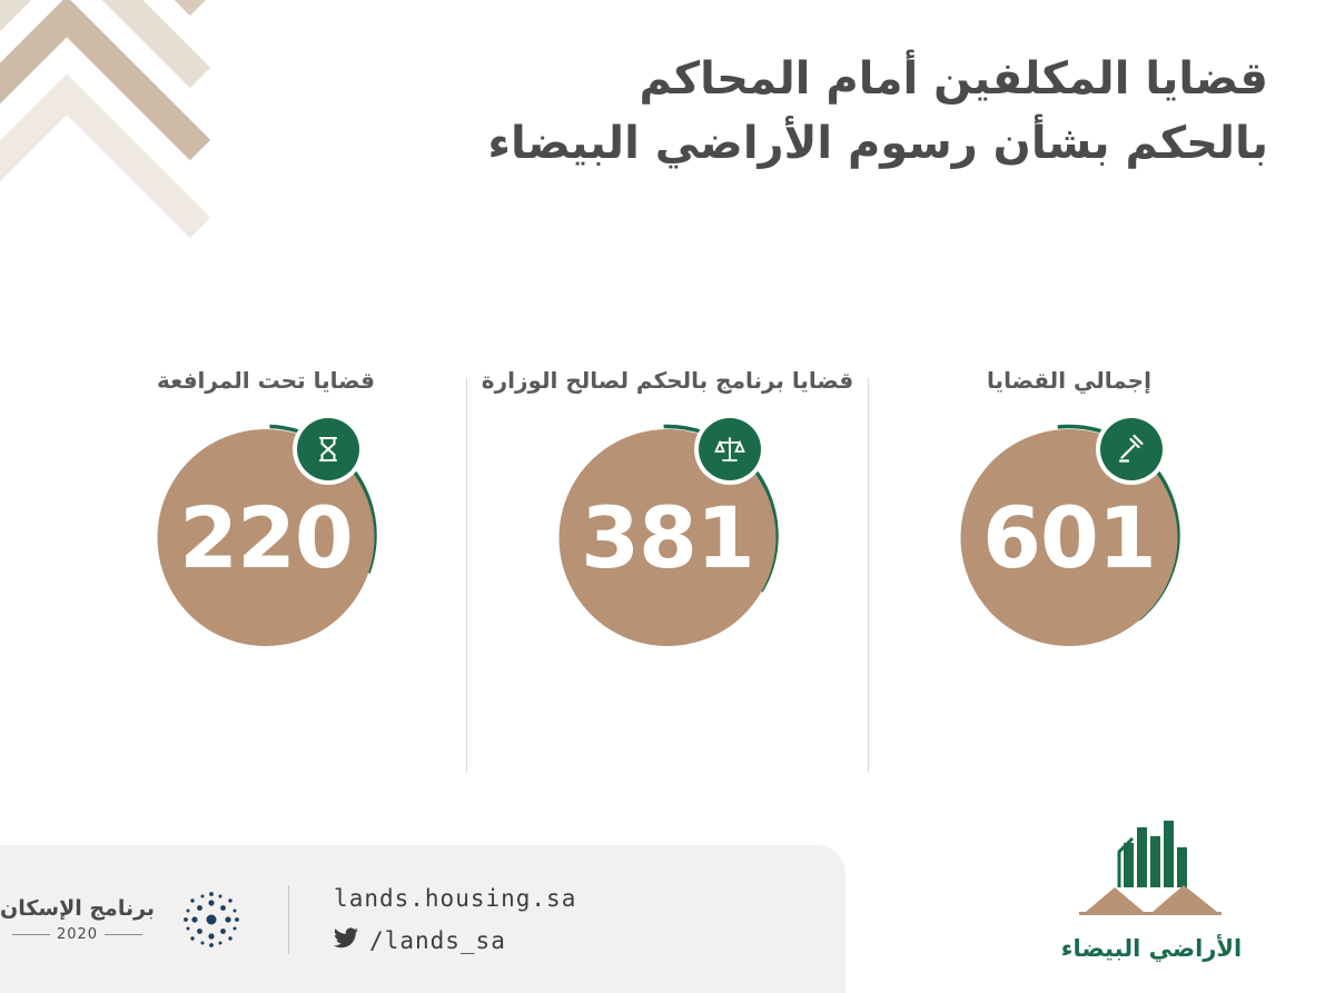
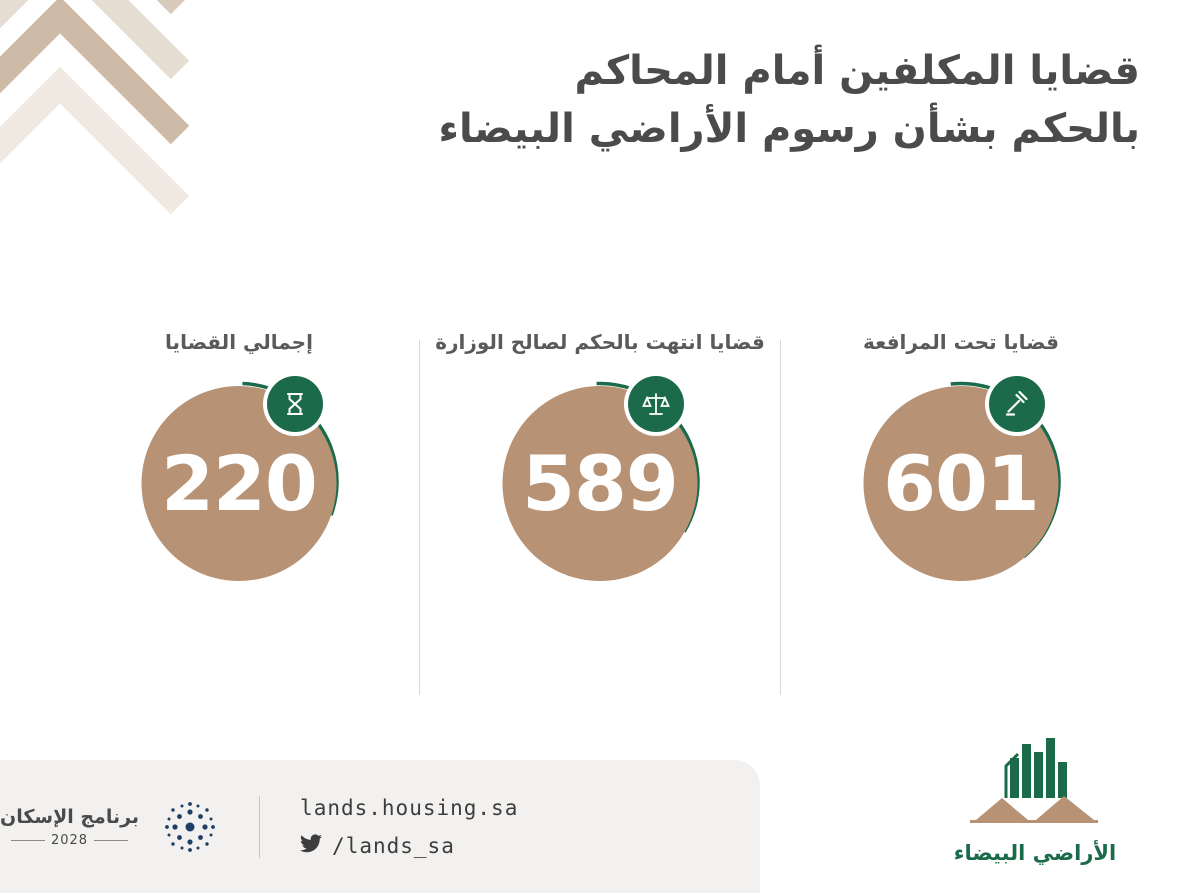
  قضايا المكلفين أمام المحاكم
  بالحكم بشأن رسوم الأراضي البيضاء
- إجمالي القضايا
+ قضايا تحت المرافعة
  601
- قضايا برنامج بالحكم لصالح الوزارة
+ قضايا انتهت بالحكم لصالح الوزارة
- 381
+ 589
- قضايا تحت المرافعة
+ إجمالي القضايا
  220
  برنامج الإسكان
- 2020
+ 2028
  lands.housing.sa
  /lands_sa
  الأراضي البيضاء
